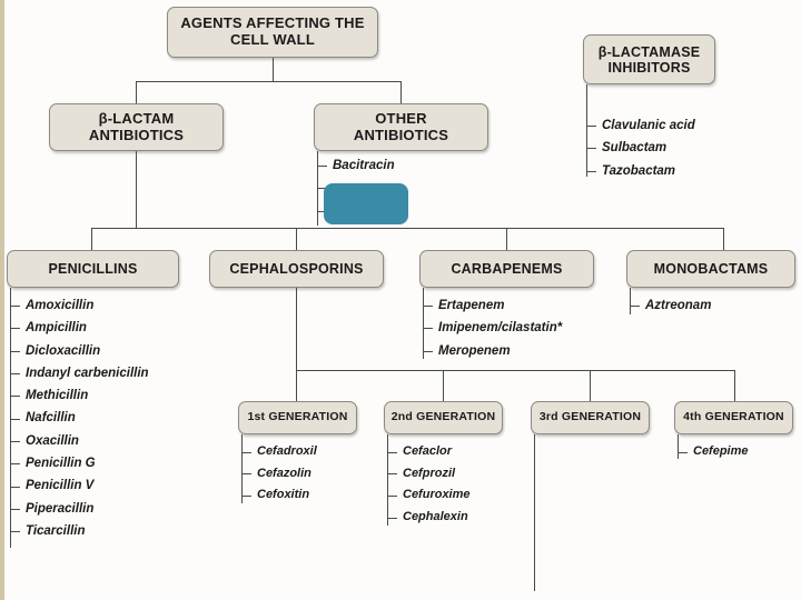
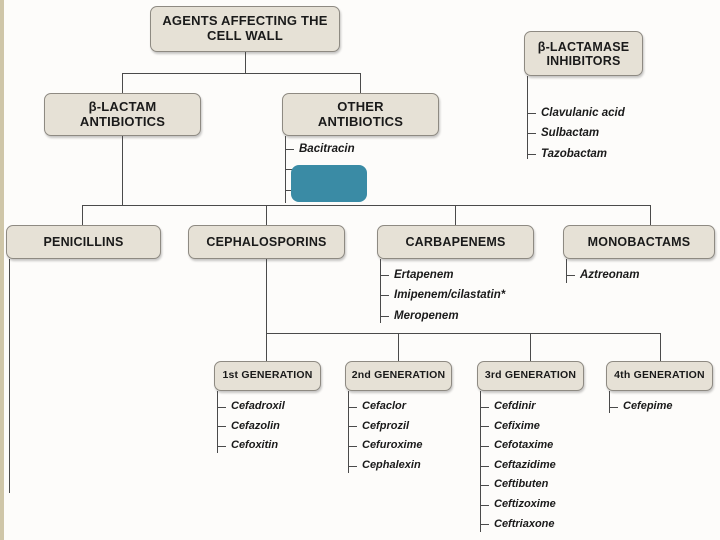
  AGENTS AFFECTING THE
  CELL WALL
  β-LACTAM
  ANTIBIOTICS
  OTHER
  ANTIBIOTICS
  Bacitracin
  β-LACTAMASE
  INHIBITORS
  Clavulanic acid
  Sulbactam
  Tazobactam
  PENICILLINS
- Amoxicillin
- Ampicillin
- Dicloxacillin
- Indanyl carbenicillin
- Methicillin
- Nafcillin
- Oxacillin
- Penicillin G
- Penicillin V
- Piperacillin
- Ticarcillin
  CEPHALOSPORINS
  CARBAPENEMS
  Ertapenem
  Imipenem/cilastatin*
  Meropenem
  MONOBACTAMS
  Aztreonam
  1st GENERATION
  Cefadroxil
  Cefazolin
  Cefoxitin
  2nd GENERATION
  Cefaclor
  Cefprozil
  Cefuroxime
  Cephalexin
  3rd GENERATION
+ Cefdinir
+ Cefixime
+ Cefotaxime
+ Ceftazidime
+ Ceftibuten
+ Ceftizoxime
+ Ceftriaxone
  4th GENERATION
  Cefepime
